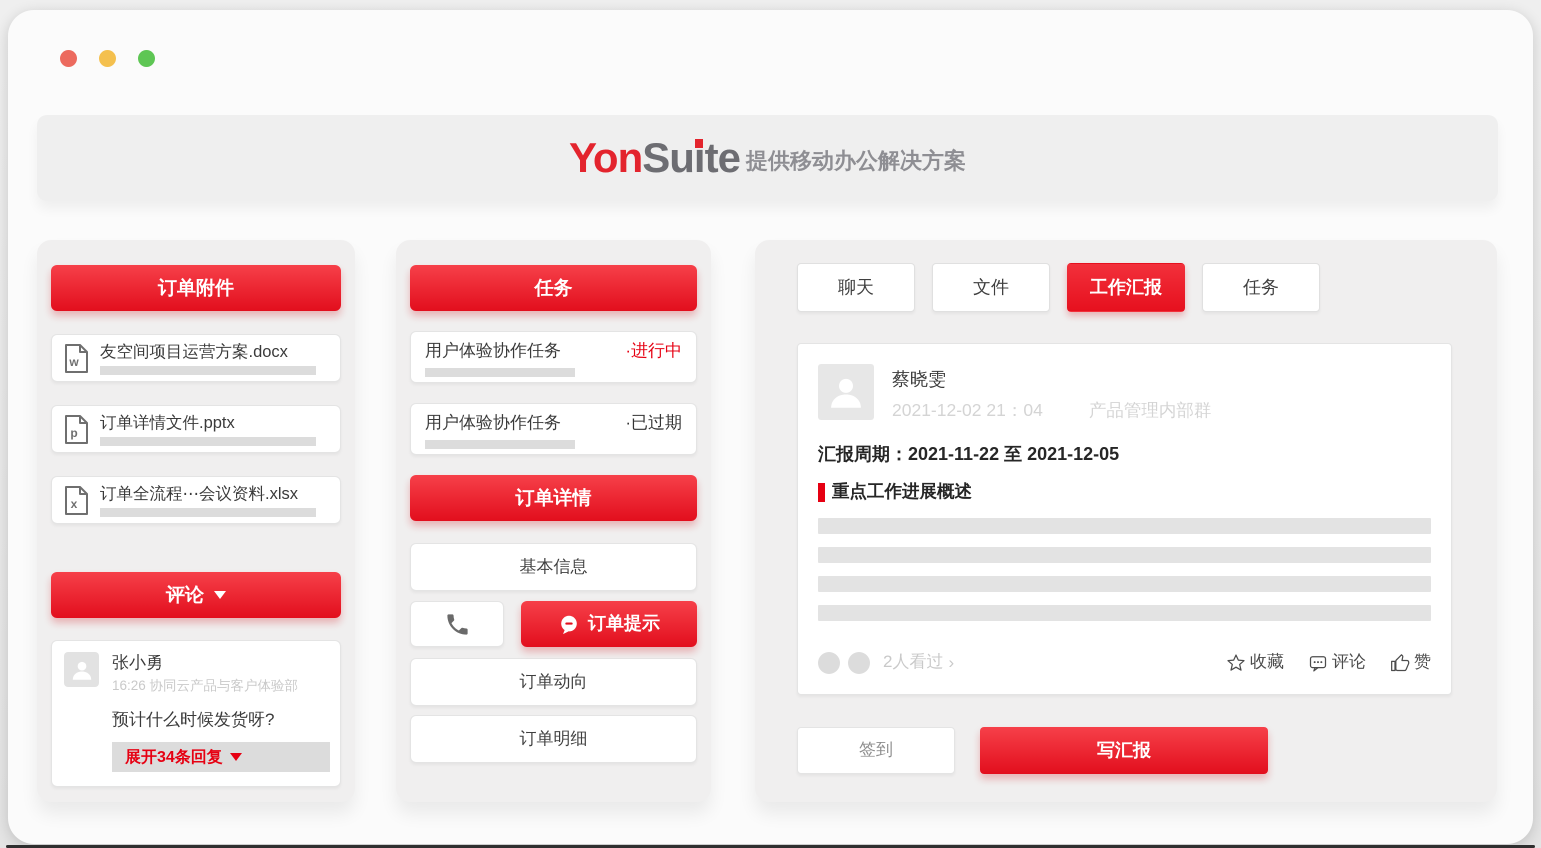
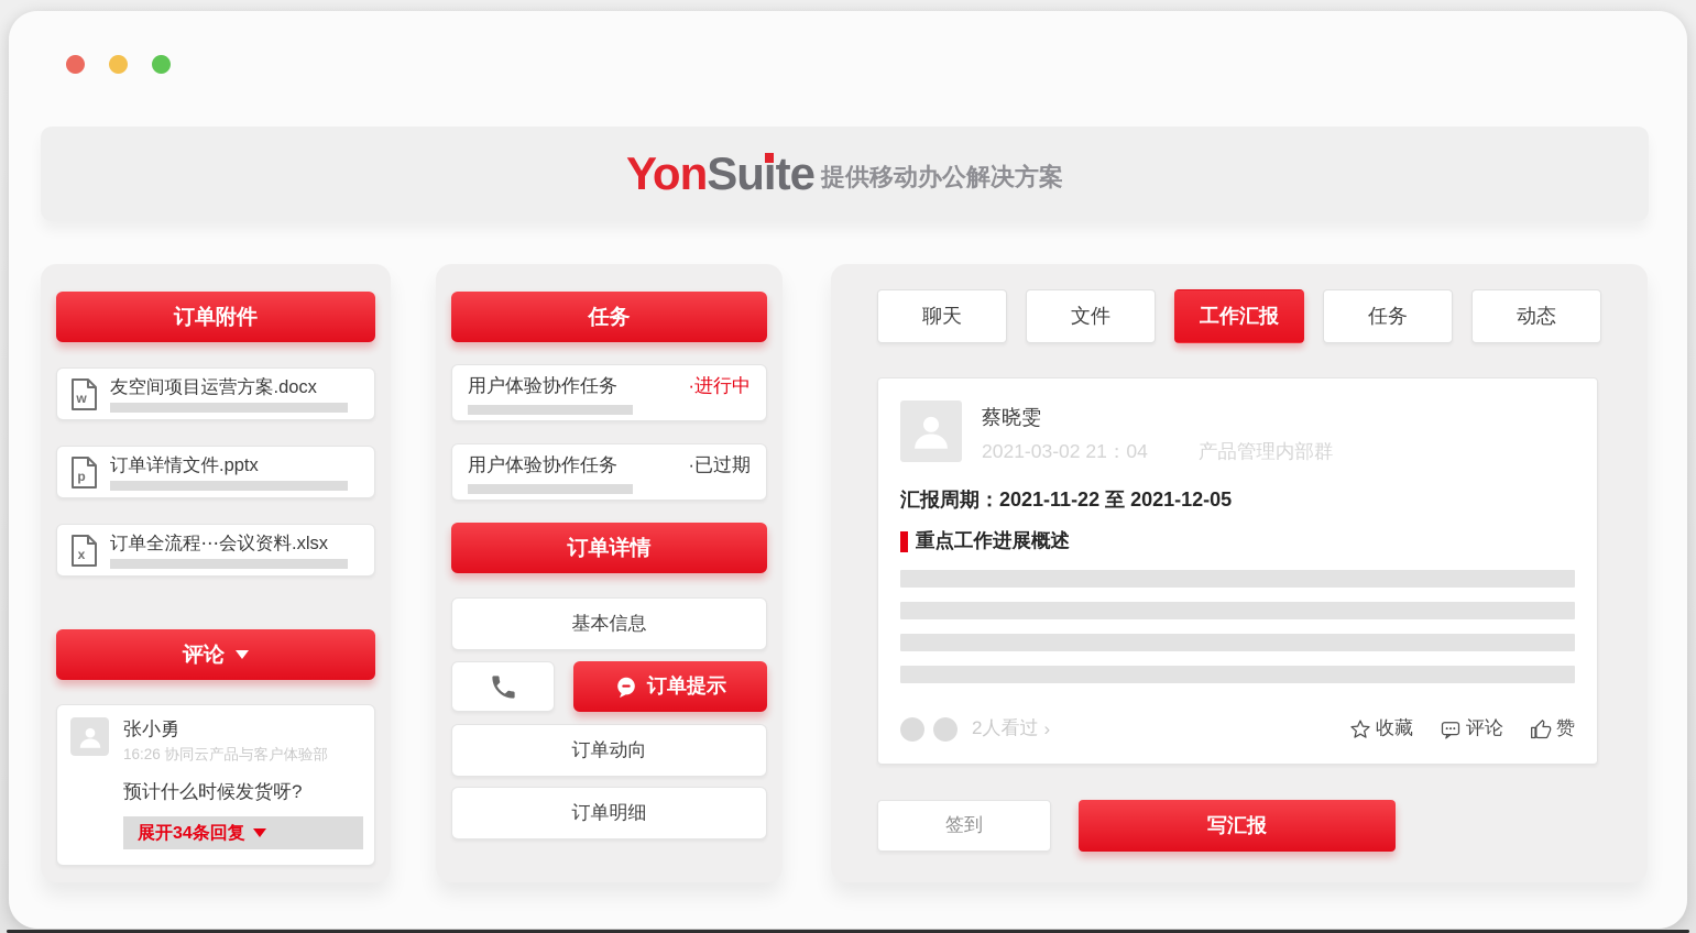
  Yon
  Suite
  提供移动办公解决方案
  订单附件
  w
  友空间项目运营方案.docx
  p
  订单详情文件.pptx
  x
  订单全流程⋯会议资料.xlsx
  评论
  张小勇
  16:26 协同云产品与客户体验部
  预计什么时候发货呀?
  展开34条回复
  任务
  用户体验协作任务
  ·进行中
  用户体验协作任务
  ·已过期
  订单详情
  基本信息
  订单提示
  订单动向
  订单明细
  聊天
  文件
  工作汇报
  任务
+ 动态
  蔡晓雯
- 2021-12-02 21：04
+ 2021-03-02 21：04
  产品管理内部群
  汇报周期：2021-11-22 至 2021-12-05
  重点工作进展概述
  2人看过
  ›
  收藏
  评论
  赞
  签到
  写汇报
